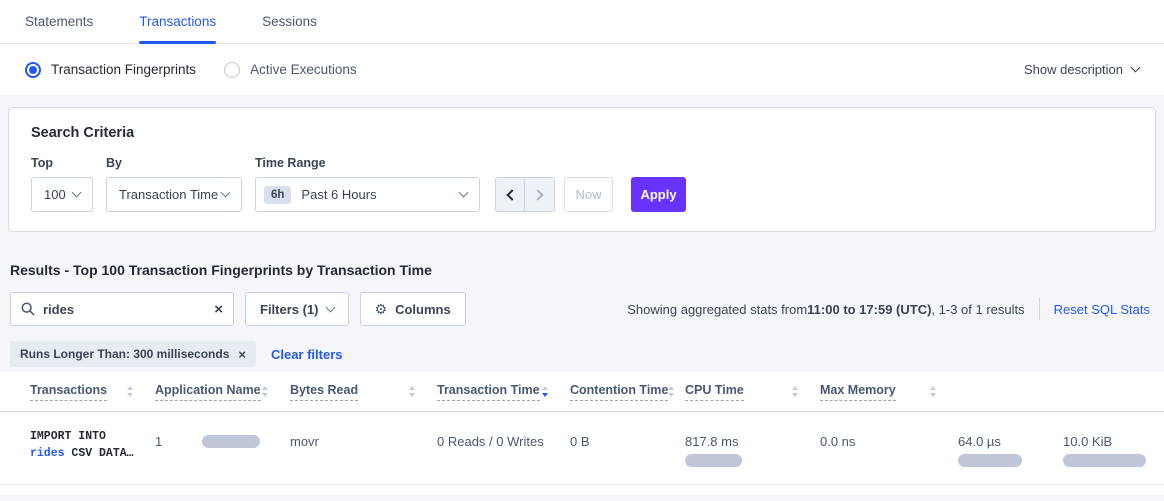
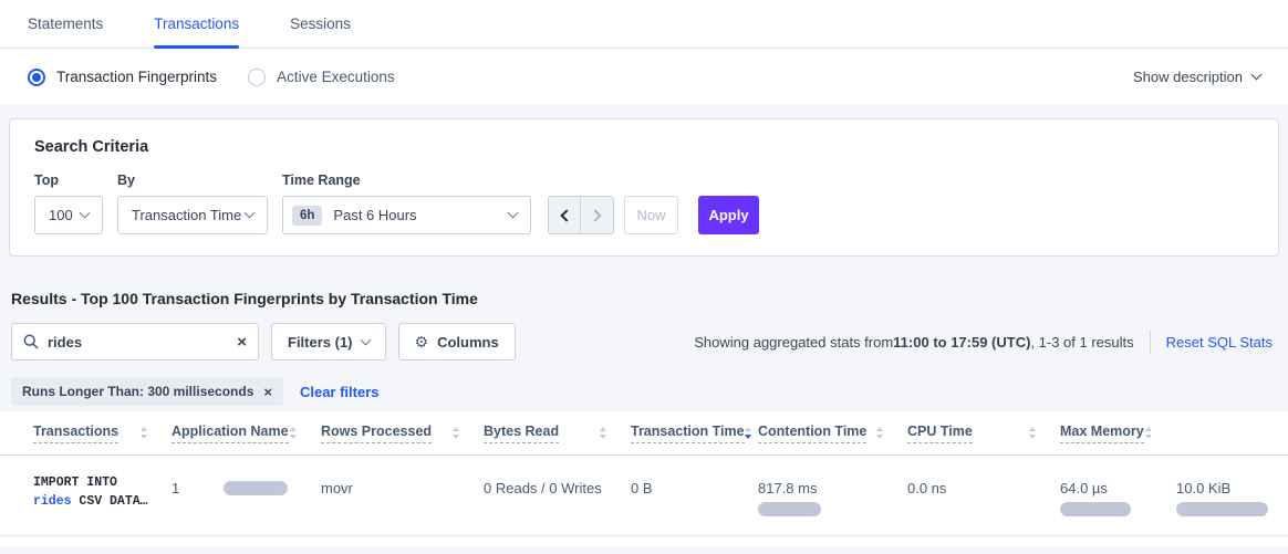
  Statements
  Transactions
  Sessions
  Transaction Fingerprints
  Active Executions
  Show description
  Search Criteria
  Top
  100
  By
  Transaction Time
  Time Range
  6h
  Past 6 Hours
  Now
  Apply
  Results - Top 100 Transaction Fingerprints by Transaction Time
  rides
  ×
  Filters (1)
  ⚙
  Columns
  Showing aggregated stats from
  11:00 to 17:59 (UTC)
  , 1-3 of 1 results
  Reset SQL Stats
  Runs Longer Than: 300 milliseconds
  ×
  Clear filters
  Transactions
  Application Name
+ Rows Processed
  Bytes Read
  Transaction Time
  Contention Time
  CPU Time
  Max Memory
  IMPORT INTO
  rides CSV DATA…
  1
  movr
  0 Reads / 0 Writes
  0 B
  817.8 ms
  0.0 ns
  64.0 µs
  10.0 KiB
